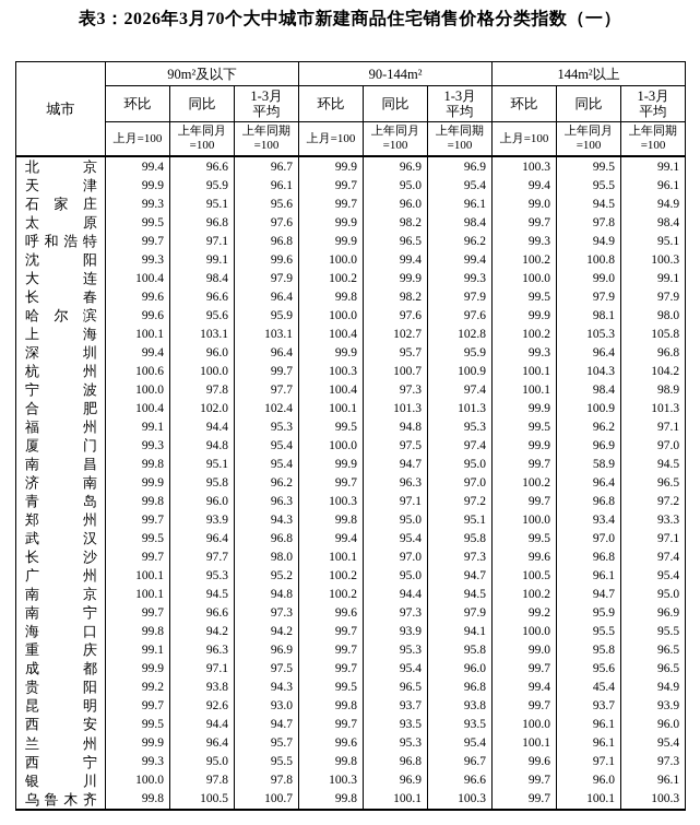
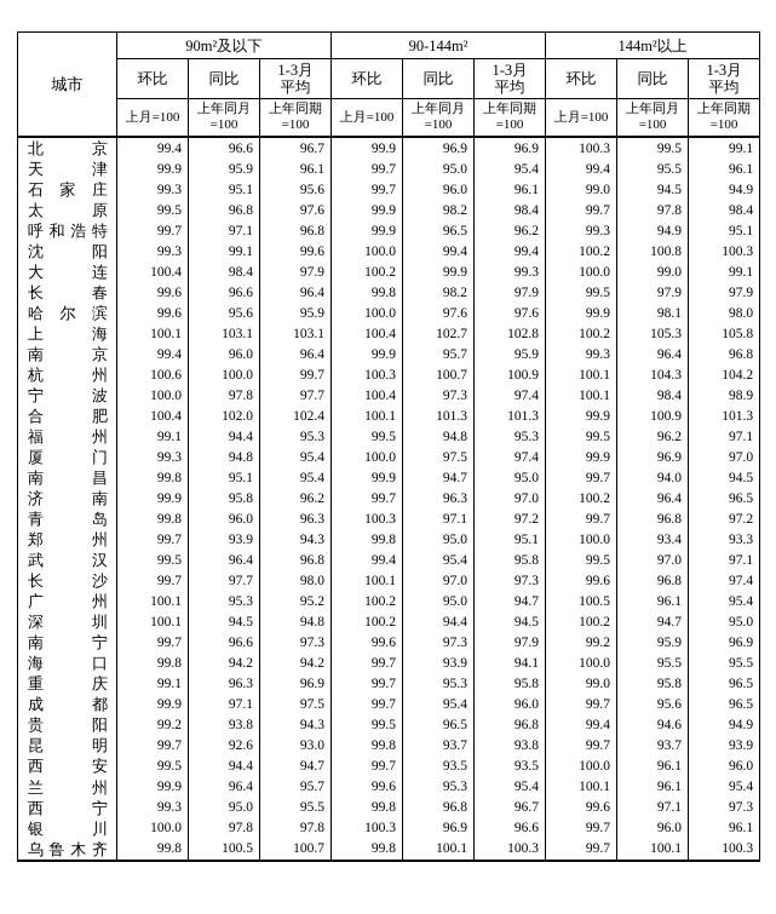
- 表3：2026年3月70个大中城市新建商品住宅销售价格分类指数（一）
  城市	90m²及以下	90-144m²	144m²以上
  环比	同比	1-3月平均	环比	同比	1-3月平均	环比	同比	1-3月平均
  上月=100	上年同月=100	上年同期=100	上月=100	上年同月=100	上年同期=100	上月=100	上年同月=100	上年同期=100
  北京	99.4	96.6	96.7	99.9	96.9	96.9	100.3	99.5	99.1
  天津	99.9	95.9	96.1	99.7	95.0	95.4	99.4	95.5	96.1
  石家庄	99.3	95.1	95.6	99.7	96.0	96.1	99.0	94.5	94.9
  太原	99.5	96.8	97.6	99.9	98.2	98.4	99.7	97.8	98.4
  呼和浩特	99.7	97.1	96.8	99.9	96.5	96.2	99.3	94.9	95.1
  沈阳	99.3	99.1	99.6	100.0	99.4	99.4	100.2	100.8	100.3
  大连	100.4	98.4	97.9	100.2	99.9	99.3	100.0	99.0	99.1
  长春	99.6	96.6	96.4	99.8	98.2	97.9	99.5	97.9	97.9
  哈尔滨	99.6	95.6	95.9	100.0	97.6	97.6	99.9	98.1	98.0
  上海	100.1	103.1	103.1	100.4	102.7	102.8	100.2	105.3	105.8
- 深圳	99.4	96.0	96.4	99.9	95.7	95.9	99.3	96.4	96.8
+ 南京	99.4	96.0	96.4	99.9	95.7	95.9	99.3	96.4	96.8
  杭州	100.6	100.0	99.7	100.3	100.7	100.9	100.1	104.3	104.2
  宁波	100.0	97.8	97.7	100.4	97.3	97.4	100.1	98.4	98.9
  合肥	100.4	102.0	102.4	100.1	101.3	101.3	99.9	100.9	101.3
  福州	99.1	94.4	95.3	99.5	94.8	95.3	99.5	96.2	97.1
  厦门	99.3	94.8	95.4	100.0	97.5	97.4	99.9	96.9	97.0
- 南昌	99.8	95.1	95.4	99.9	94.7	95.0	99.7	58.9	94.5
+ 南昌	99.8	95.1	95.4	99.9	94.7	95.0	99.7	94.0	94.5
  济南	99.9	95.8	96.2	99.7	96.3	97.0	100.2	96.4	96.5
  青岛	99.8	96.0	96.3	100.3	97.1	97.2	99.7	96.8	97.2
  郑州	99.7	93.9	94.3	99.8	95.0	95.1	100.0	93.4	93.3
  武汉	99.5	96.4	96.8	99.4	95.4	95.8	99.5	97.0	97.1
  长沙	99.7	97.7	98.0	100.1	97.0	97.3	99.6	96.8	97.4
  广州	100.1	95.3	95.2	100.2	95.0	94.7	100.5	96.1	95.4
- 南京	100.1	94.5	94.8	100.2	94.4	94.5	100.2	94.7	95.0
+ 深圳	100.1	94.5	94.8	100.2	94.4	94.5	100.2	94.7	95.0
  南宁	99.7	96.6	97.3	99.6	97.3	97.9	99.2	95.9	96.9
  海口	99.8	94.2	94.2	99.7	93.9	94.1	100.0	95.5	95.5
  重庆	99.1	96.3	96.9	99.7	95.3	95.8	99.0	95.8	96.5
  成都	99.9	97.1	97.5	99.7	95.4	96.0	99.7	95.6	96.5
- 贵阳	99.2	93.8	94.3	99.5	96.5	96.8	99.4	45.4	94.9
+ 贵阳	99.2	93.8	94.3	99.5	96.5	96.8	99.4	94.6	94.9
  昆明	99.7	92.6	93.0	99.8	93.7	93.8	99.7	93.7	93.9
  西安	99.5	94.4	94.7	99.7	93.5	93.5	100.0	96.1	96.0
  兰州	99.9	96.4	95.7	99.6	95.3	95.4	100.1	96.1	95.4
  西宁	99.3	95.0	95.5	99.8	96.8	96.7	99.6	97.1	97.3
  银川	100.0	97.8	97.8	100.3	96.9	96.6	99.7	96.0	96.1
  乌鲁木齐	99.8	100.5	100.7	99.8	100.1	100.3	99.7	100.1	100.3
